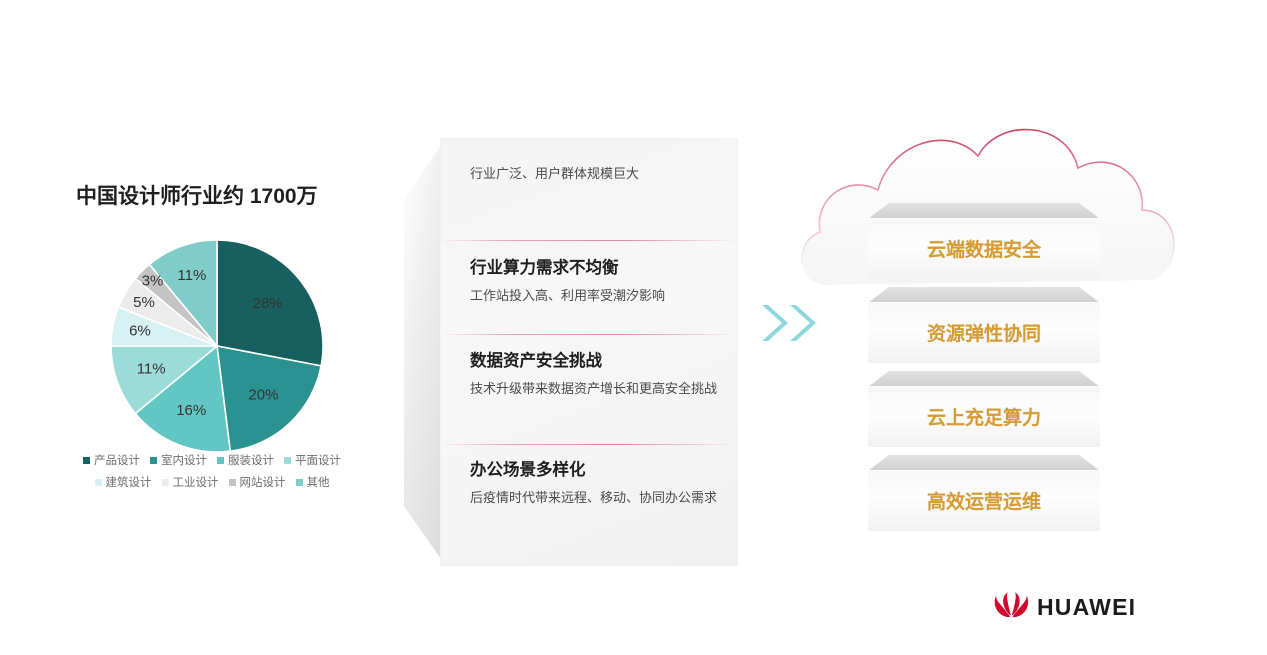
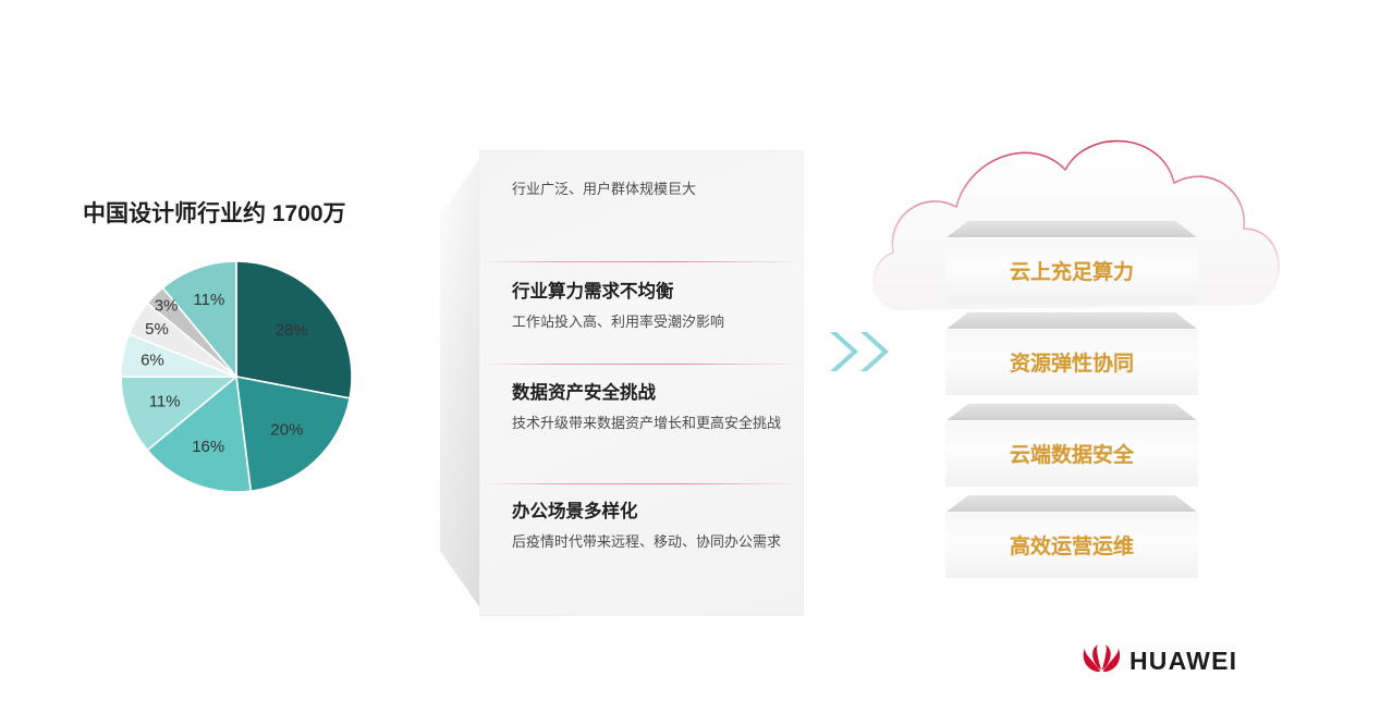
  中国设计师行业约 1700万
  28%
  20%
  16%
  11%
  6%
  5%
  3%
  11%
- 产品设计
- 室内设计
- 服装设计
- 平面设计
- 建筑设计
- 工业设计
- 网站设计
- 其他
  行业广泛、用户群体规模巨大
  行业算力需求不均衡
  工作站投入高、利用率受潮汐影响
  数据资产安全挑战
  技术升级带来数据资产增长和更高安全挑战
  办公场景多样化
  后疫情时代带来远程、移动、协同办公需求
- 云端数据安全
+ 云上充足算力
  资源弹性协同
- 云上充足算力
+ 云端数据安全
  高效运营运维
  HUAWEI
